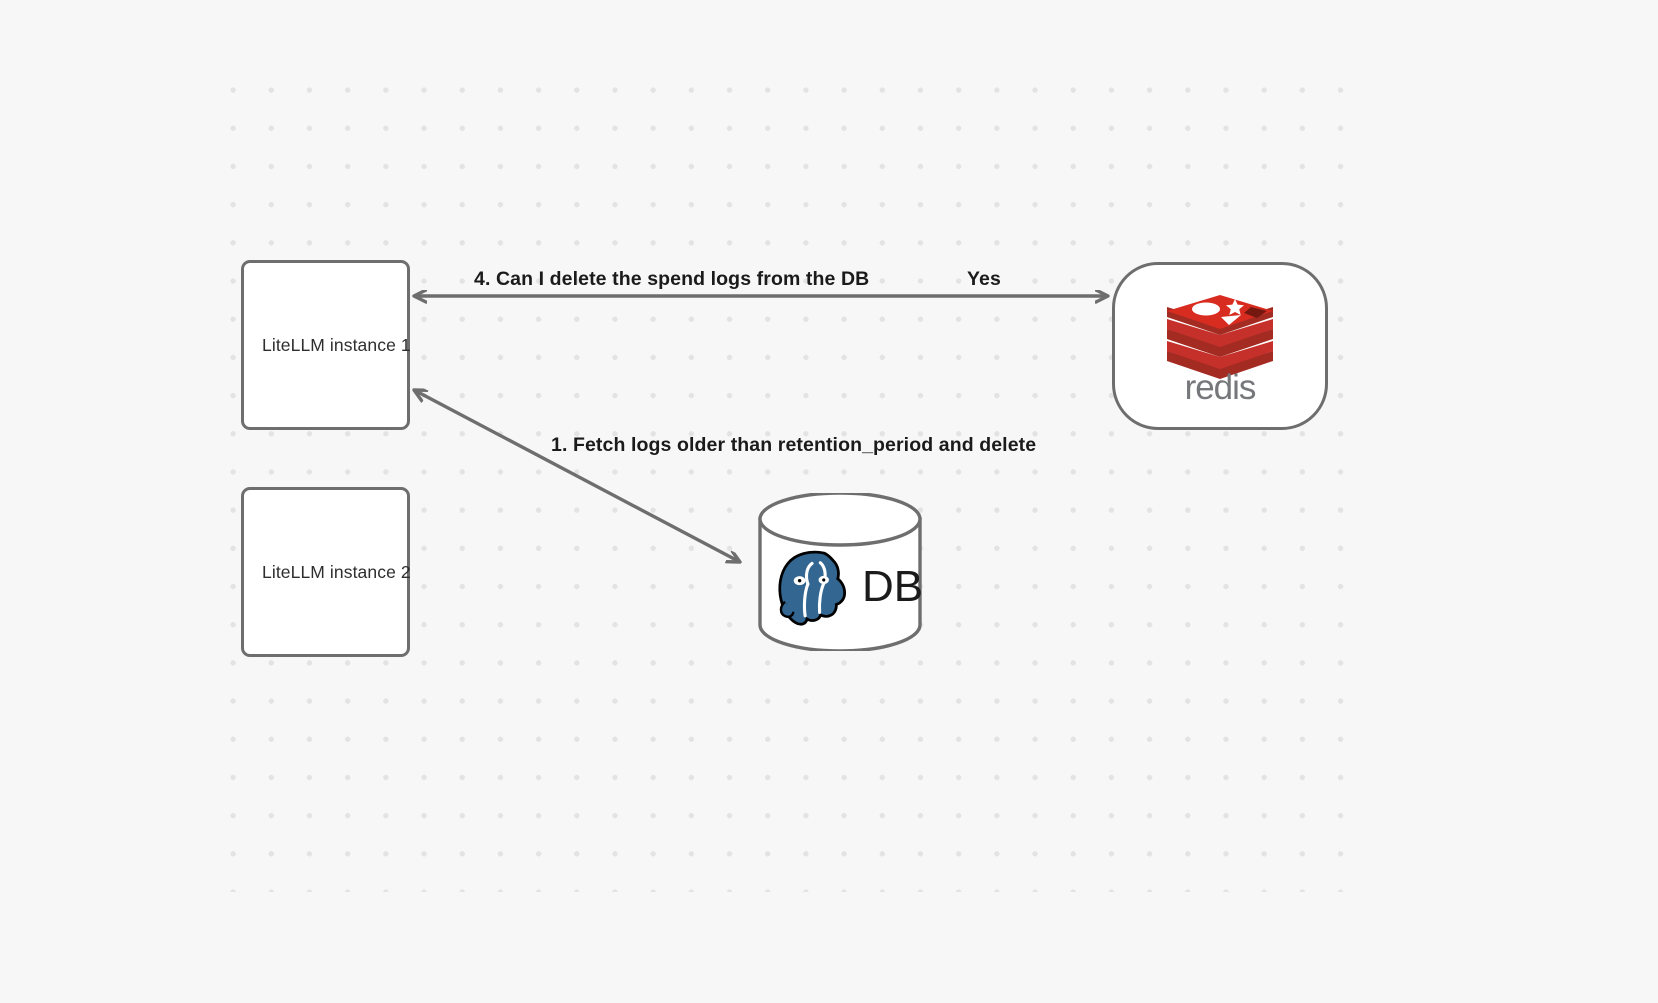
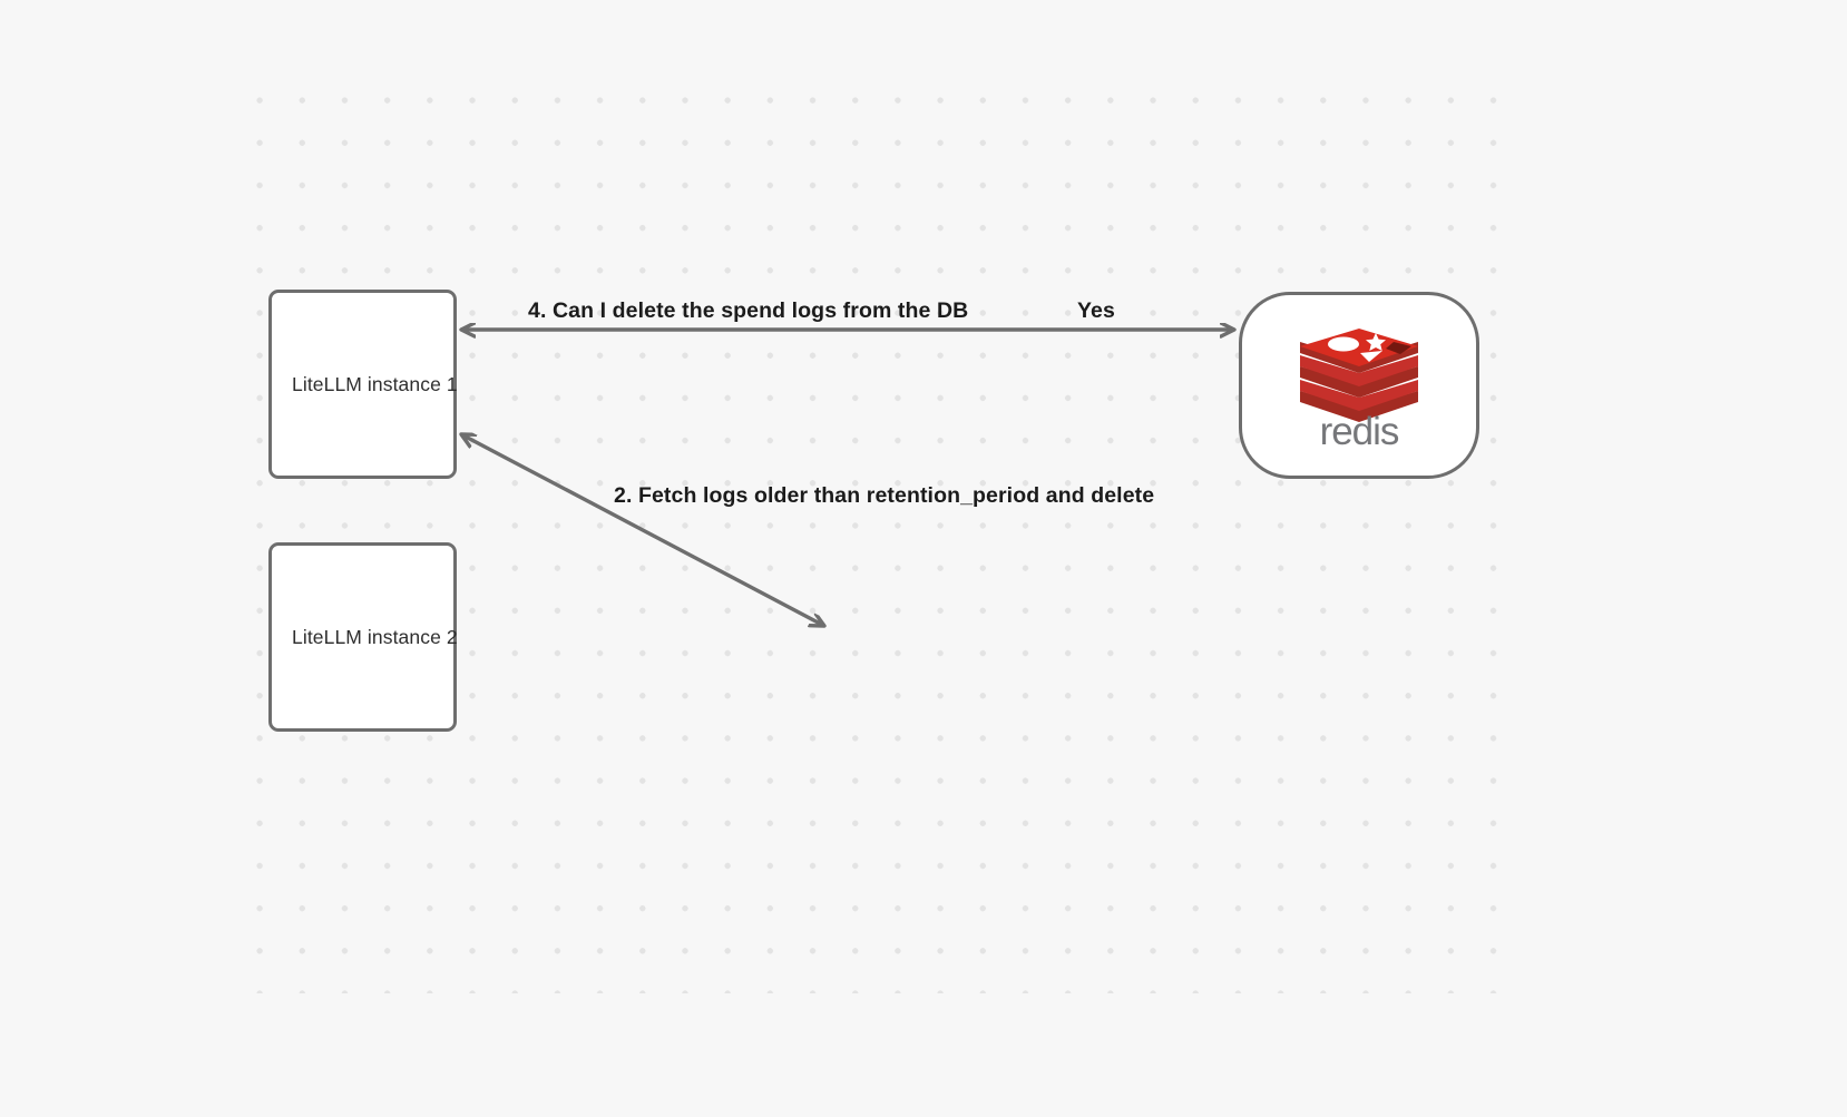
  LiteLLM instance 1
  LiteLLM instance 2
  redis
- DB
  4. Can I delete the spend logs from the DB
  Yes
- 1. Fetch logs older than retention_period and delete
+ 2. Fetch logs older than retention_period and delete
